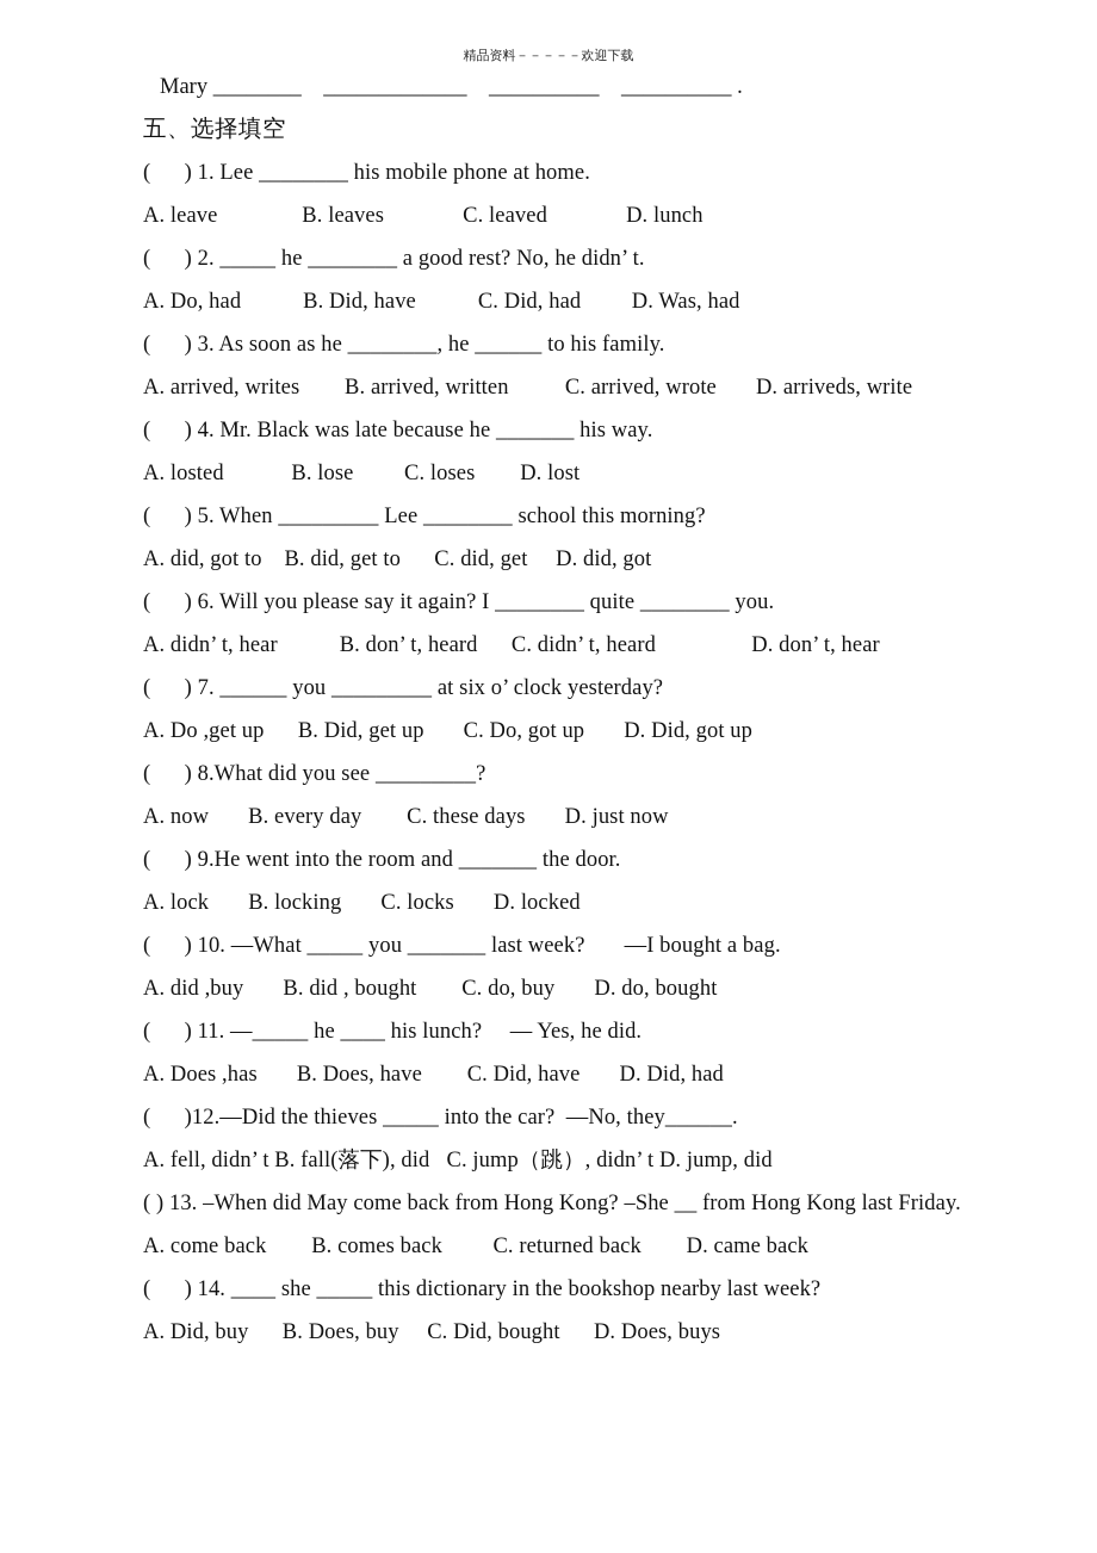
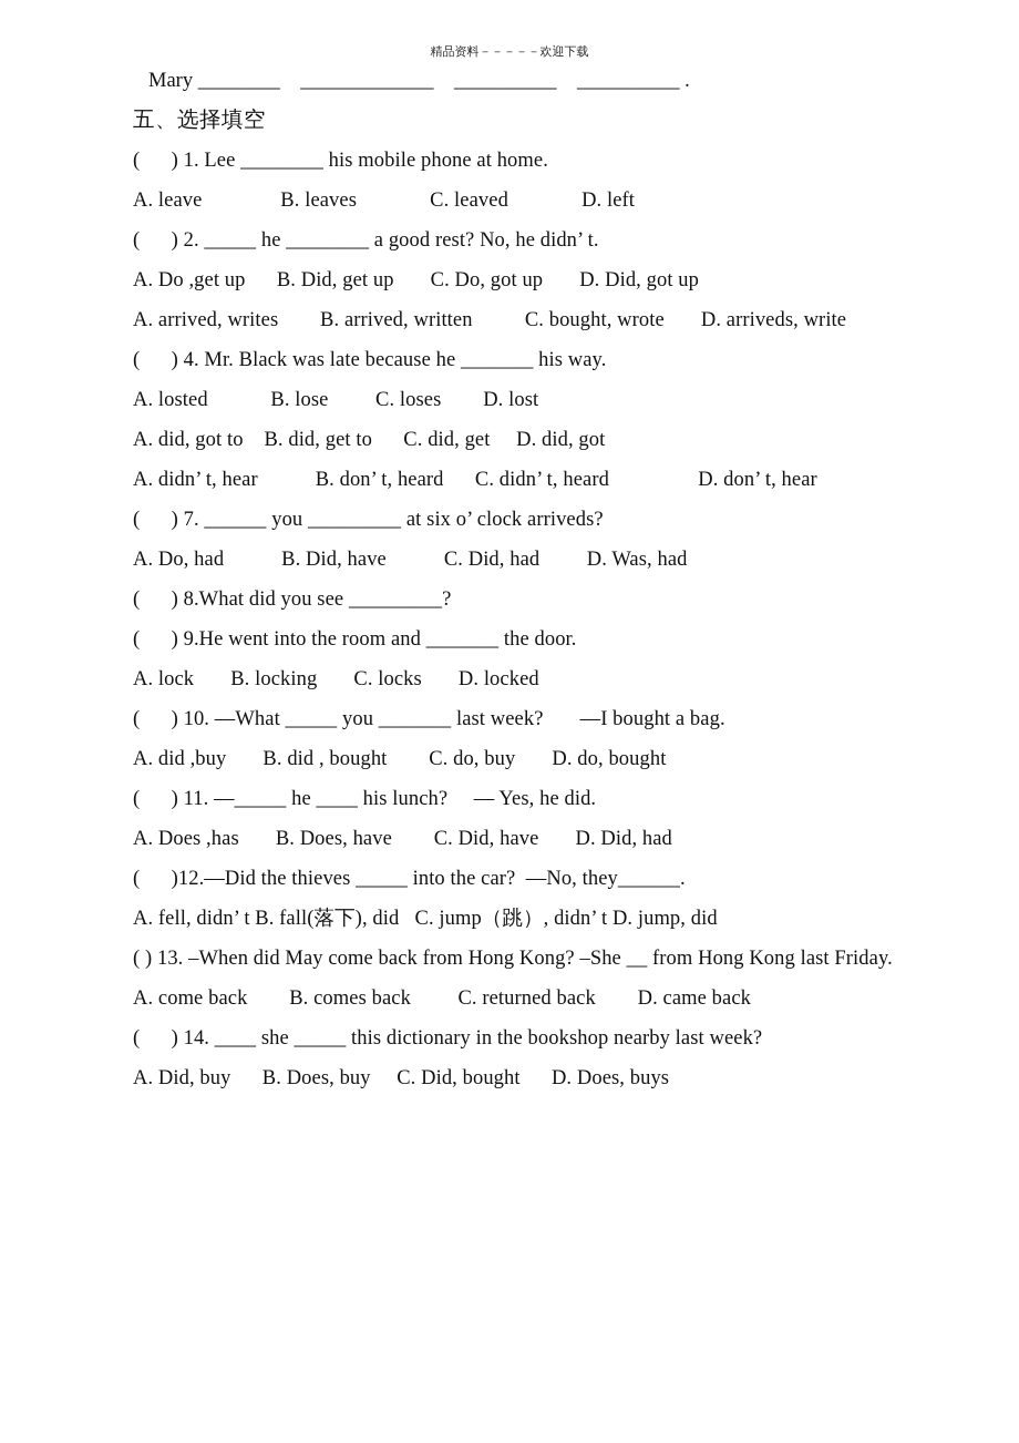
  精品资料－－－－－欢迎下载
  Mary ________ _____________ __________ __________ .
  五、选择填空
  ( ) 1. Lee ________ his mobile phone at home.
- A. leave B. leaves C. leaved D. lunch
+ A. leave B. leaves C. leaved D. left
  ( ) 2. _____ he ________ a good rest? No, he didn’ t.
- A. Do, had B. Did, have C. Did, had D. Was, had
+ A. Do ,get up B. Did, get up C. Do, got up D. Did, got up
- ( ) 3. As soon as he ________, he ______ to his family.
- A. arrived, writes B. arrived, written C. arrived, wrote D. arriveds, write
+ A. arrived, writes B. arrived, written C. bought, wrote D. arriveds, write
  ( ) 4. Mr. Black was late because he _______ his way.
  A. losted B. lose C. loses D. lost
- ( ) 5. When _________ Lee ________ school this morning?
  A. did, got to B. did, get to C. did, get D. did, got
- ( ) 6. Will you please say it again? I ________ quite ________ you.
  A. didn’ t, hear B. don’ t, heard C. didn’ t, heard D. don’ t, hear
- ( ) 7. ______ you _________ at six o’ clock yesterday?
+ ( ) 7. ______ you _________ at six o’ clock arriveds?
- A. Do ,get up B. Did, get up C. Do, got up D. Did, got up
+ A. Do, had B. Did, have C. Did, had D. Was, had
  ( ) 8.What did you see _________?
- A. now B. every day C. these days D. just now
  ( ) 9.He went into the room and _______ the door.
  A. lock B. locking C. locks D. locked
  ( ) 10. —What _____ you _______ last week? —I bought a bag.
  A. did ,buy B. did , bought C. do, buy D. do, bought
  ( ) 11. —_____ he ____ his lunch? — Yes, he did.
  A. Does ,has B. Does, have C. Did, have D. Did, had
  ( )12.—Did the thieves _____ into the car? —No, they______.
  A. fell, didn’ t B. fall(落下), did C. jump（跳）, didn’ t D. jump, did
  ( ) 13. –When did May come back from Hong Kong? –She __ from Hong Kong last Friday.
  A. come back B. comes back C. returned back D. came back
  ( ) 14. ____ she _____ this dictionary in the bookshop nearby last week?
  A. Did, buy B. Does, buy C. Did, bought D. Does, buys
